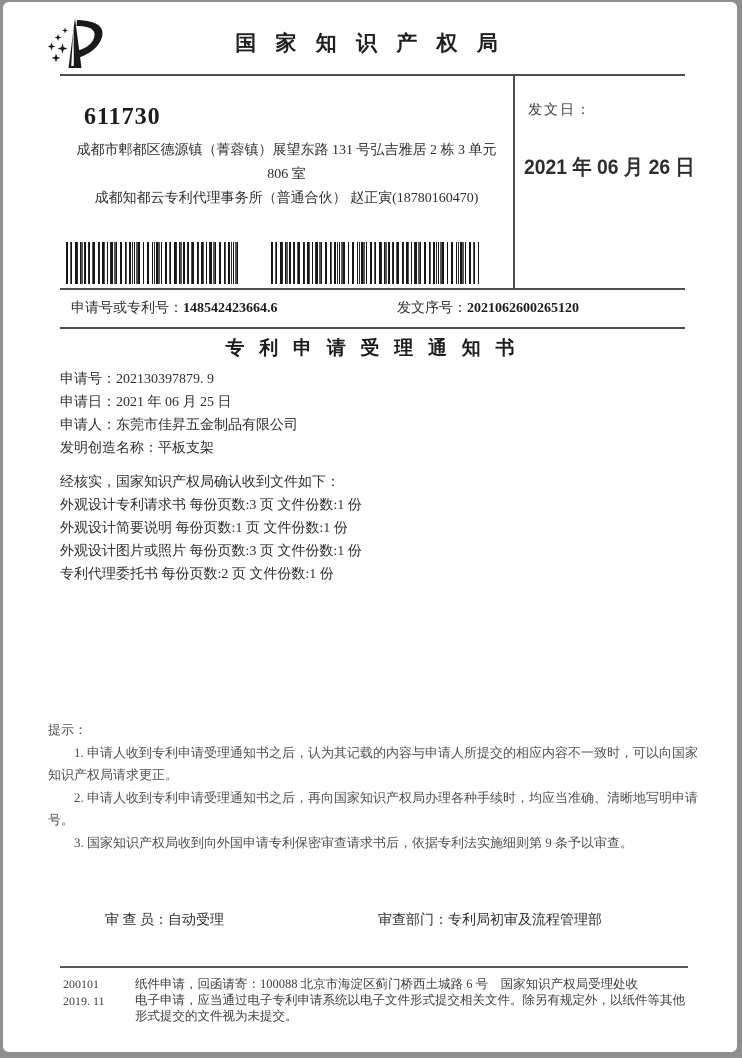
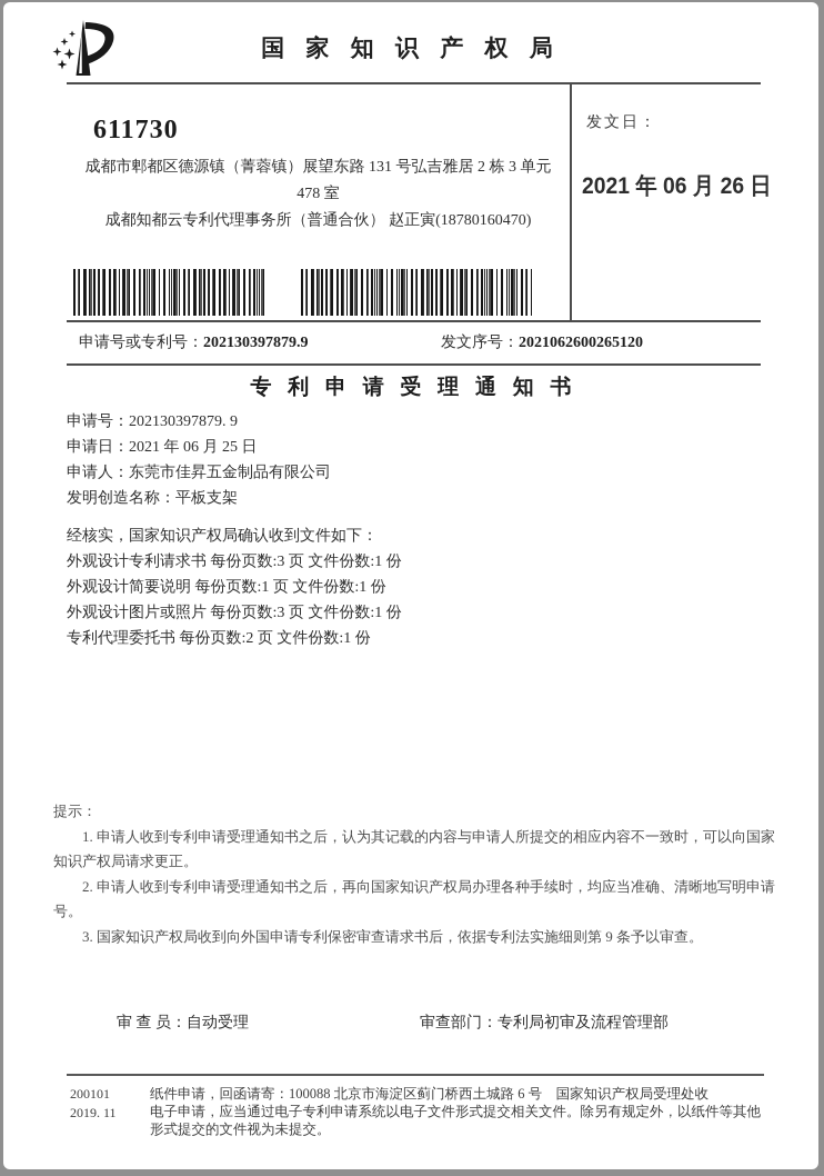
  国 家 知 识 产 权 局
  611730
  成都市郫都区德源镇（菁蓉镇）展望东路 131 号弘吉雅居 2 栋 3 单元
- 806 室
+ 478 室
  成都知都云专利代理事务所（普通合伙） 赵正寅(18780160470)
  发文日：
  2021 年 06 月 26 日
- 申请号或专利号：148542423664.6
+ 申请号或专利号：202130397879.9
  发文序号：2021062600265120
  专 利 申 请 受 理 通 知 书
  申请号：202130397879. 9
  申请日：2021 年 06 月 25 日
  申请人：东莞市佳昇五金制品有限公司
  发明创造名称：平板支架
  经核实，国家知识产权局确认收到文件如下：
  外观设计专利请求书 每份页数:3 页 文件份数:1 份
  外观设计简要说明 每份页数:1 页 文件份数:1 份
  外观设计图片或照片 每份页数:3 页 文件份数:1 份
  专利代理委托书 每份页数:2 页 文件份数:1 份
  提示：
  1. 申请人收到专利申请受理通知书之后，认为其记载的内容与申请人所提交的相应内容不一致时，可以向国家知识产权局请求更正。
  2. 申请人收到专利申请受理通知书之后，再向国家知识产权局办理各种手续时，均应当准确、清晰地写明申请号。
  3. 国家知识产权局收到向外国申请专利保密审查请求书后，依据专利法实施细则第 9 条予以审查。
  审 查 员：自动受理
  审查部门：专利局初审及流程管理部
  200101
  2019. 11
  纸件申请，回函请寄：100088 北京市海淀区蓟门桥西土城路 6 号 国家知识产权局受理处收
  电子申请，应当通过电子专利申请系统以电子文件形式提交相关文件。除另有规定外，以纸件等其他形式提交的文件视为未提交。
